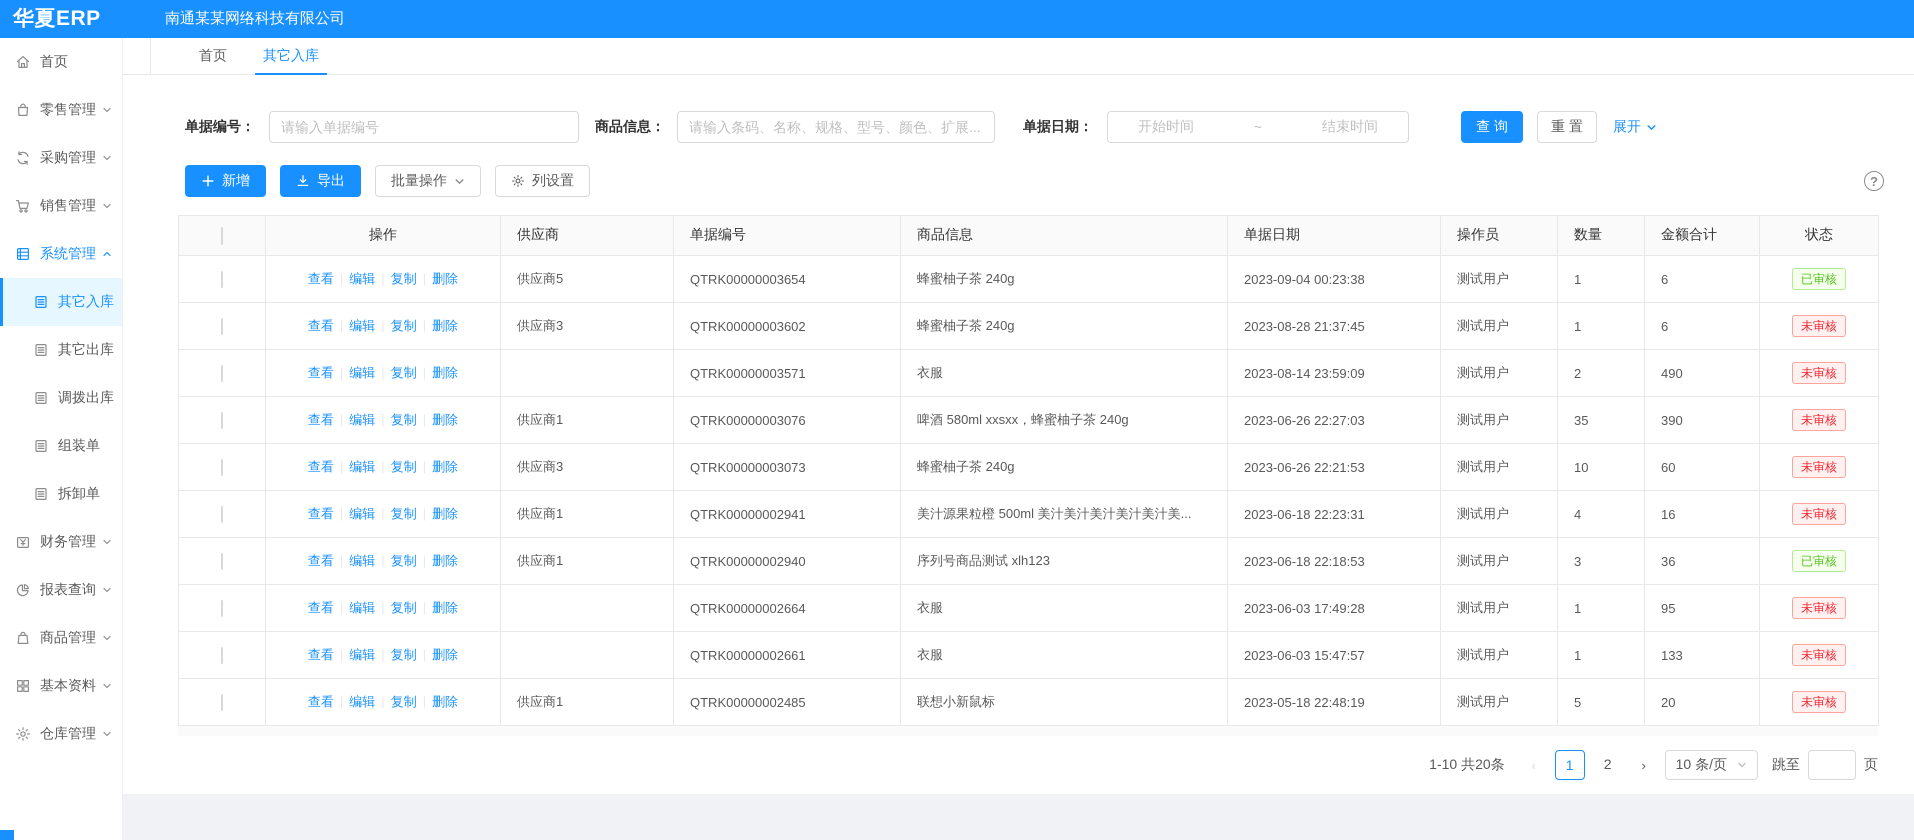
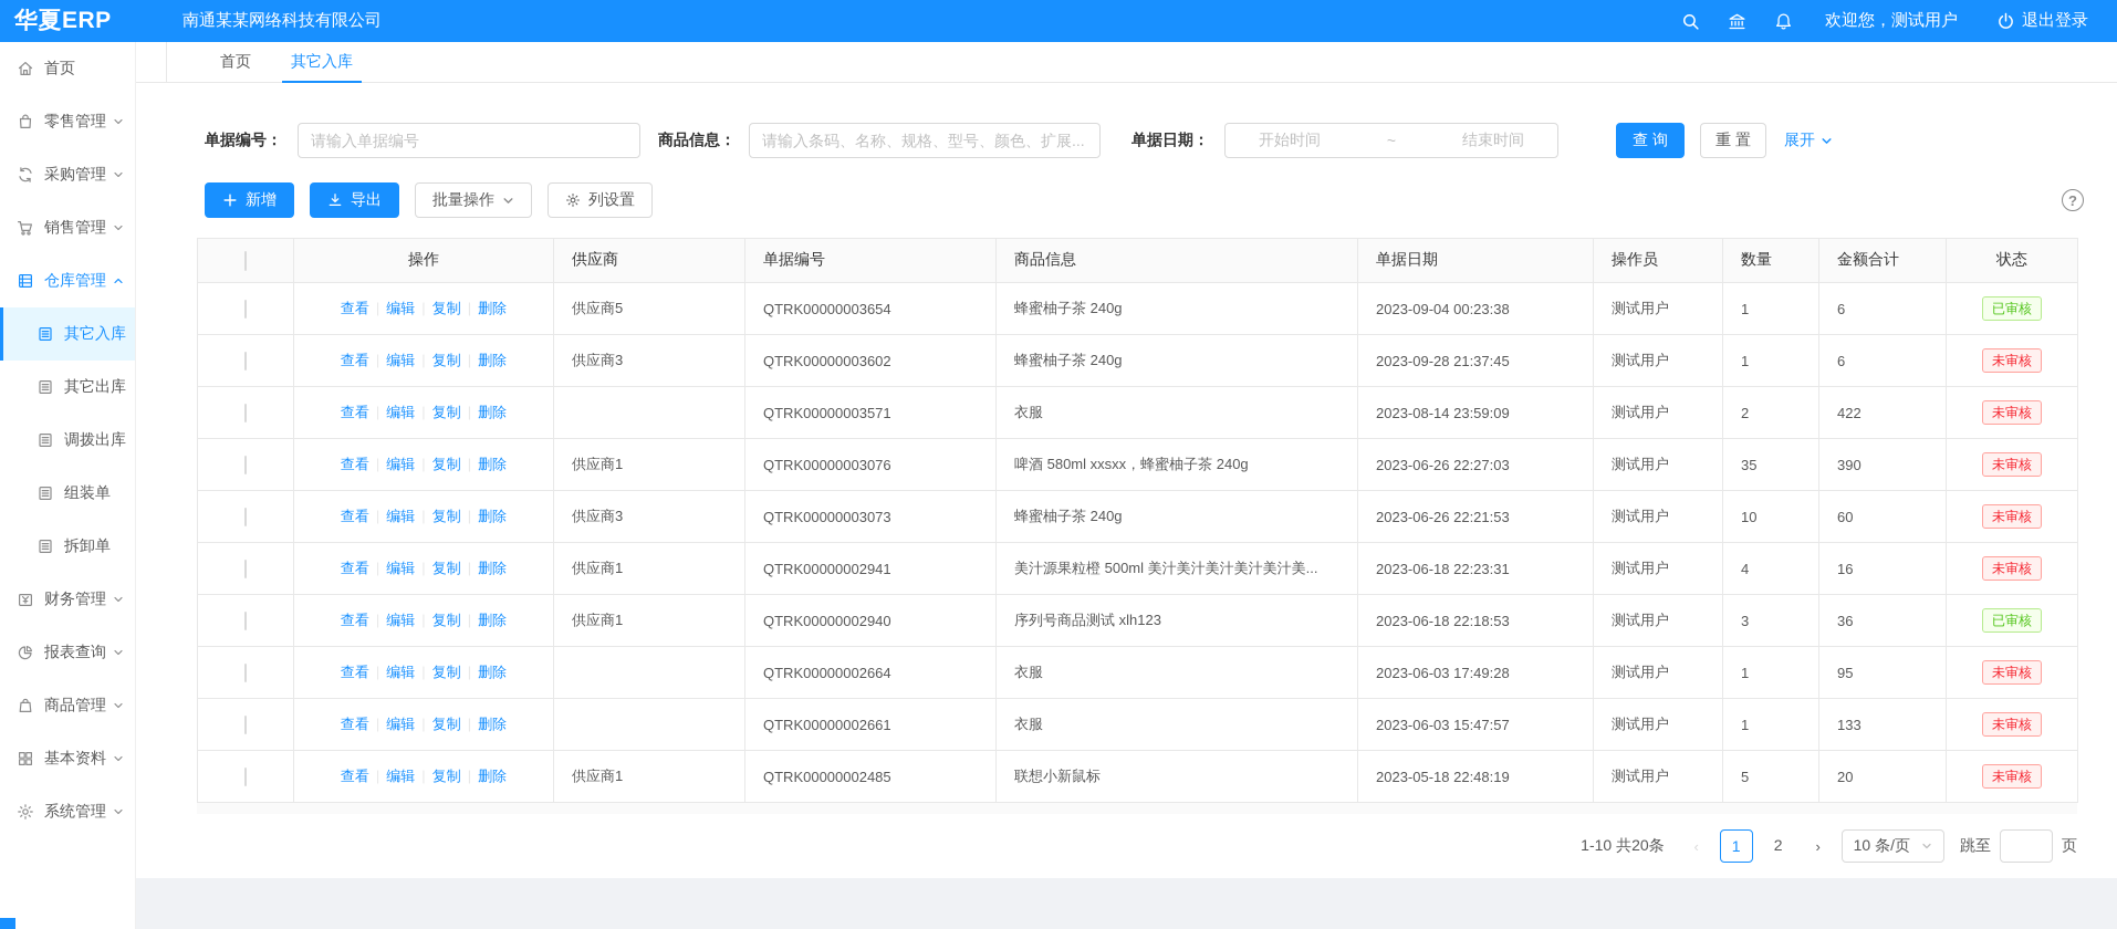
  华夏ERP
  南通某某网络科技有限公司
+ 欢迎您，测试用户
+ 退出登录
  首页
  零售管理
  采购管理
  销售管理
- 系统管理
+ 仓库管理
  其它入库
  其它出库
  调拨出库
  组装单
  拆卸单
  财务管理
  报表查询
  商品管理
  基本资料
- 仓库管理
+ 系统管理
  首页
  其它入库
  单据编号：
  请输入单据编号
  商品信息：
  请输入条码、名称、规格、型号、颜色、扩展...
  单据日期：
  开始时间
  ~
  结束时间
  查 询
  重 置
  展开
  新增
  导出
  批量操作
  列设置
  ?
  	操作	供应商	单据编号	商品信息	单据日期	操作员	数量	金额合计	状态
  	查看 编辑 复制 删除	供应商5	QTRK00000003654	蜂蜜柚子茶 240g	2023-09-04 00:23:38	测试用户	1	6	已审核
- 	查看 编辑 复制 删除	供应商3	QTRK00000003602	蜂蜜柚子茶 240g	2023-08-28 21:37:45	测试用户	1	6	未审核
+ 	查看 编辑 复制 删除	供应商3	QTRK00000003602	蜂蜜柚子茶 240g	2023-09-28 21:37:45	测试用户	1	6	未审核
- 	查看 编辑 复制 删除		QTRK00000003571	衣服	2023-08-14 23:59:09	测试用户	2	490	未审核
+ 	查看 编辑 复制 删除		QTRK00000003571	衣服	2023-08-14 23:59:09	测试用户	2	422	未审核
  	查看 编辑 复制 删除	供应商1	QTRK00000003076	啤酒 580ml xxsxx，蜂蜜柚子茶 240g	2023-06-26 22:27:03	测试用户	35	390	未审核
  	查看 编辑 复制 删除	供应商3	QTRK00000003073	蜂蜜柚子茶 240g	2023-06-26 22:21:53	测试用户	10	60	未审核
  	查看 编辑 复制 删除	供应商1	QTRK00000002941	美汁源果粒橙 500ml 美汁美汁美汁美汁美汁美...	2023-06-18 22:23:31	测试用户	4	16	未审核
  	查看 编辑 复制 删除	供应商1	QTRK00000002940	序列号商品测试 xlh123	2023-06-18 22:18:53	测试用户	3	36	已审核
  	查看 编辑 复制 删除		QTRK00000002664	衣服	2023-06-03 17:49:28	测试用户	1	95	未审核
  	查看 编辑 复制 删除		QTRK00000002661	衣服	2023-06-03 15:47:57	测试用户	1	133	未审核
  	查看 编辑 复制 删除	供应商1	QTRK00000002485	联想小新鼠标	2023-05-18 22:48:19	测试用户	5	20	未审核
  1-10 共20条
  ‹
  1
  2
  ›
  10 条/页
  跳至
  页
